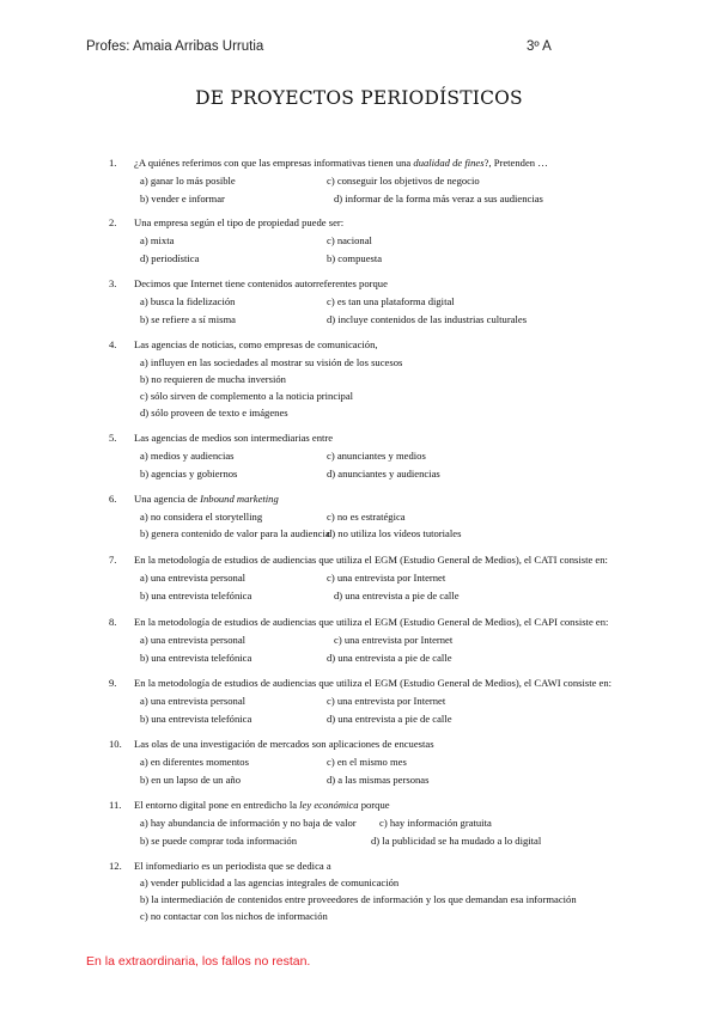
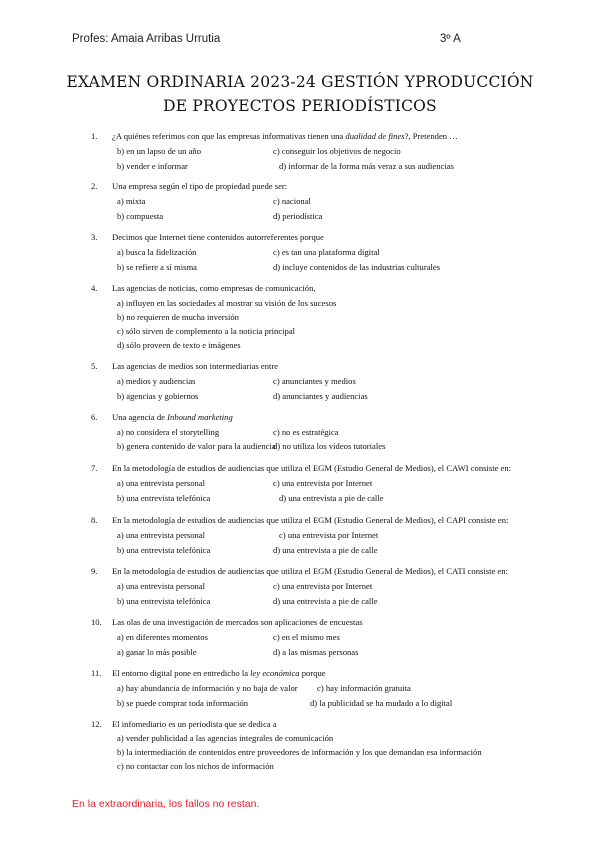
  Profes: Amaia Arribas Urrutia
  3º A
+ EXAMEN ORDINARIA 2023-24 GESTIÓN YPRODUCCIÓN
  DE PROYECTOS PERIODÍSTICOS
  1.
  ¿A quiénes referimos con que las empresas informativas tienen una dualidad de fines?, Pretenden …
- a) ganar lo más posible
+ b) en un lapso de un año
  b) vender e informar
  c) conseguir los objetivos de negocio
  d) informar de la forma más veraz a sus audiencias
  2.
  Una empresa según el tipo de propiedad puede ser:
  a) mixta
- d) periodística
+ b) compuesta
  c) nacional
- b) compuesta
+ d) periodística
  3.
  Decimos que Internet tiene contenidos autorreferentes porque
  a) busca la fidelización
  b) se refiere a sí misma
  c) es tan una plataforma digital
  d) incluye contenidos de las industrias culturales
  4.
  Las agencias de noticias, como empresas de comunicación,
  a) influyen en las sociedades al mostrar su visión de los sucesos
  b) no requieren de mucha inversión
  c) sólo sirven de complemento a la noticia principal
  d) sólo proveen de texto e imágenes
  5.
  Las agencias de medios son intermediarias entre
  a) medios y audiencias
  b) agencias y gobiernos
  c) anunciantes y medios
  d) anunciantes y audiencias
  6.
  Una agencia de Inbound marketing
  a) no considera el storytelling
  b) genera contenido de valor para la audiencia
  c) no es estratégica
  d) no utiliza los vídeos tutoriales
  7.
- En la metodología de estudios de audiencias que utiliza el EGM (Estudio General de Medios), el CATI consiste en:
+ En la metodología de estudios de audiencias que utiliza el EGM (Estudio General de Medios), el CAWI consiste en:
  a) una entrevista personal
  b) una entrevista telefónica
  c) una entrevista por Internet
  d) una entrevista a pie de calle
  8.
  En la metodología de estudios de audiencias que utiliza el EGM (Estudio General de Medios), el CAPI consiste en:
  a) una entrevista personal
  b) una entrevista telefónica
  c) una entrevista por Internet
  d) una entrevista a pie de calle
  9.
- En la metodología de estudios de audiencias que utiliza el EGM (Estudio General de Medios), el CAWI consiste en:
+ En la metodología de estudios de audiencias que utiliza el EGM (Estudio General de Medios), el CATI consiste en:
  a) una entrevista personal
  b) una entrevista telefónica
  c) una entrevista por Internet
  d) una entrevista a pie de calle
  10.
  Las olas de una investigación de mercados son aplicaciones de encuestas
  a) en diferentes momentos
- b) en un lapso de un año
+ a) ganar lo más posible
  c) en el mismo mes
  d) a las mismas personas
  11.
  El entorno digital pone en entredicho la ley económica porque
  a) hay abundancia de información y no baja de valor
  b) se puede comprar toda información
  c) hay información gratuita
  d) la publicidad se ha mudado a lo digital
  12.
  El infomediario es un periodista que se dedica a
  a) vender publicidad a las agencias integrales de comunicación
  b) la intermediación de contenidos entre proveedores de información y los que demandan esa información
  c) no contactar con los nichos de información
  En la extraordinaria, los fallos no restan.
